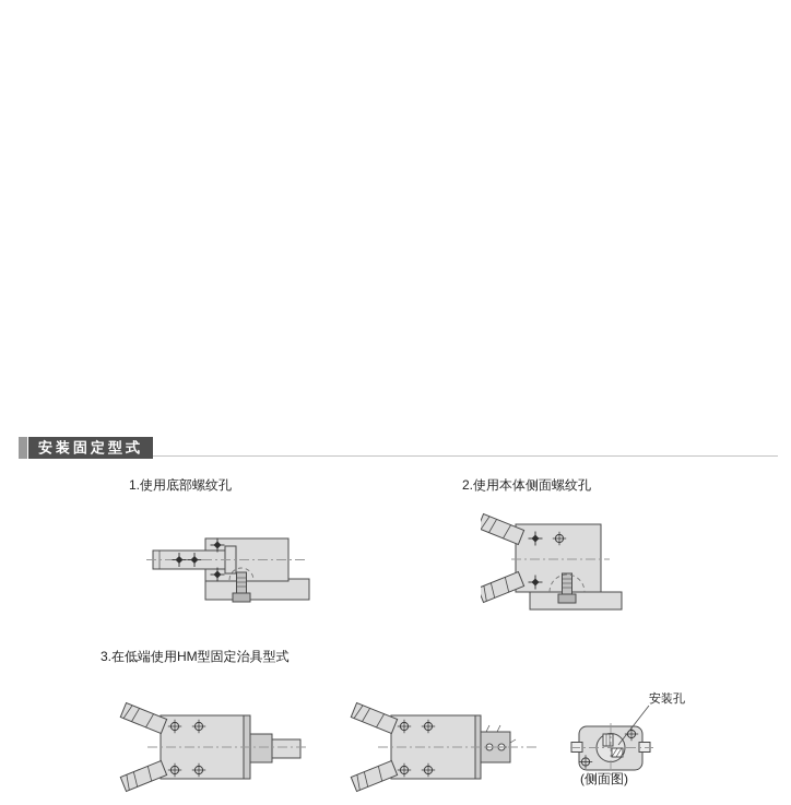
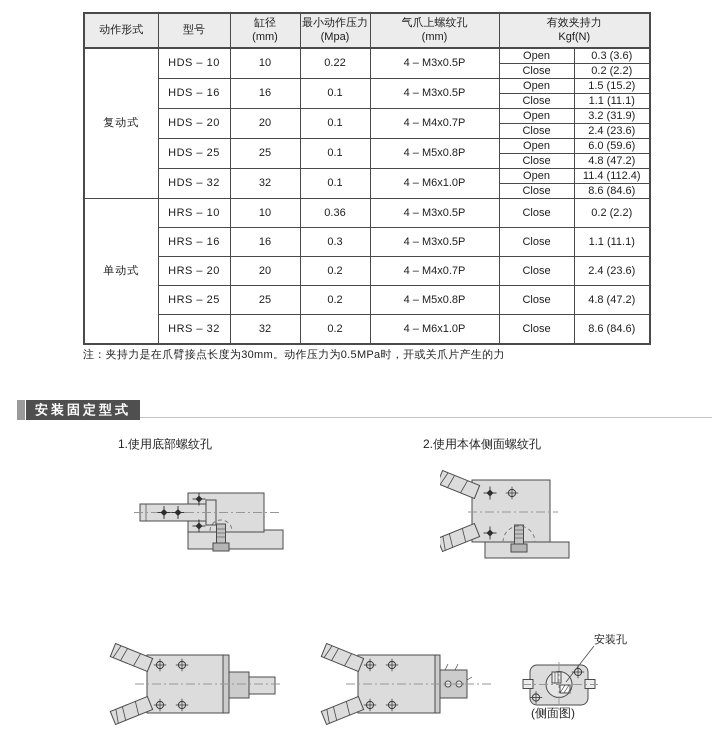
+ 动作形式	型号	缸径(mm)	最小动作压力(Mpa)	气爪上螺纹孔(mm)	有效夹持力Kgf(N)
+ 复动式	HDS – 10	10	0.22	4 – M3x0.5P	Open	0.3 (3.6)
+ Close	0.2 (2.2)
+ HDS – 16	16	0.1	4 – M3x0.5P	Open	1.5 (15.2)
+ Close	1.1 (11.1)
+ HDS – 20	20	0.1	4 – M4x0.7P	Open	3.2 (31.9)
+ Close	2.4 (23.6)
+ HDS – 25	25	0.1	4 – M5x0.8P	Open	6.0 (59.6)
+ Close	4.8 (47.2)
+ HDS – 32	32	0.1	4 – M6x1.0P	Open	11.4 (112.4)
+ Close	8.6 (84.6)
+ 单动式	HRS – 10	10	0.36	4 – M3x0.5P	Close	0.2 (2.2)
+ HRS – 16	16	0.3	4 – M3x0.5P	Close	1.1 (11.1)
+ HRS – 20	20	0.2	4 – M4x0.7P	Close	2.4 (23.6)
+ HRS – 25	25	0.2	4 – M5x0.8P	Close	4.8 (47.2)
+ HRS – 32	32	0.2	4 – M6x1.0P	Close	8.6 (84.6)
+ 注：夹持力是在爪臂接点长度为30mm。动作压力为0.5MPa时，开或关爪片产生的力
  安装固定型式
  1.使用底部螺纹孔
  2.使用本体侧面螺纹孔
- 3.在低端使用HM型固定治具型式
  安装孔
  (侧面图)
